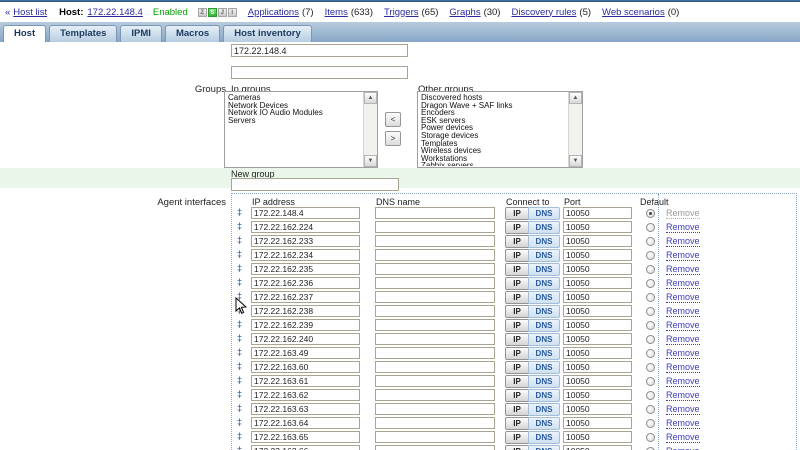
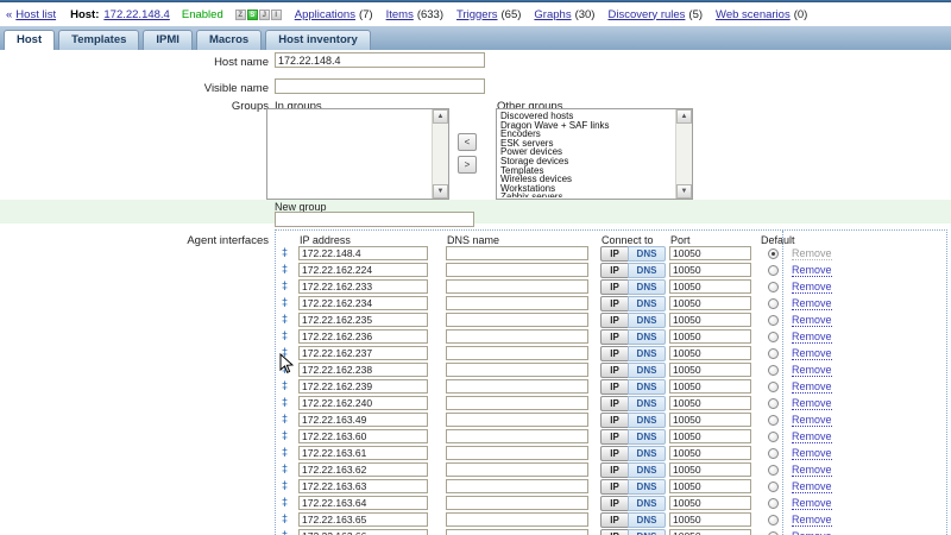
  «
  Host list
  Host:
  172.22.148.4
  Enabled
  Applications (7)
  Items (633)
  Triggers (65)
  Graphs (30)
  Discovery rules (5)
  Web scenarios (0)
  Host
  Templates
  IPMI
  Macros
  Host inventory
+ Host name
  172.22.148.4
+ Visible name
  Groups
  In groups
  Other groups
- Cameras
- Network Devices
- Network IO Audio Modules
- Servers
  <
  >
  Discovered hosts
  Dragon Wave + SAF links
  Encoders
  ESK servers
  Power devices
  Storage devices
  Templates
  Wireless devices
  Workstations
  Zabbix servers
  New group
  Agent interfaces
  IP address
  DNS name
  Connect to
  Port
  Default
  ‡
  172.22.148.4
  IP
  DNS
  10050
  Remove
  ‡
  172.22.162.224
  IP
  DNS
  10050
  Remove
  ‡
  172.22.162.233
  IP
  DNS
  10050
  Remove
  ‡
  172.22.162.234
  IP
  DNS
  10050
  Remove
  ‡
  172.22.162.235
  IP
  DNS
  10050
  Remove
  ‡
  172.22.162.236
  IP
  DNS
  10050
  Remove
  ‡
  172.22.162.237
  IP
  DNS
  10050
  Remove
  ‡
  172.22.162.238
  IP
  DNS
  10050
  Remove
  ‡
  172.22.162.239
  IP
  DNS
  10050
  Remove
  ‡
  172.22.162.240
  IP
  DNS
  10050
  Remove
  ‡
  172.22.163.49
  IP
  DNS
  10050
  Remove
  ‡
  172.22.163.60
  IP
  DNS
  10050
  Remove
  ‡
  172.22.163.61
  IP
  DNS
  10050
  Remove
  ‡
  172.22.163.62
  IP
  DNS
  10050
  Remove
  ‡
  172.22.163.63
  IP
  DNS
  10050
  Remove
  ‡
  172.22.163.64
  IP
  DNS
  10050
  Remove
  ‡
  172.22.163.65
  IP
  DNS
  10050
  Remove
